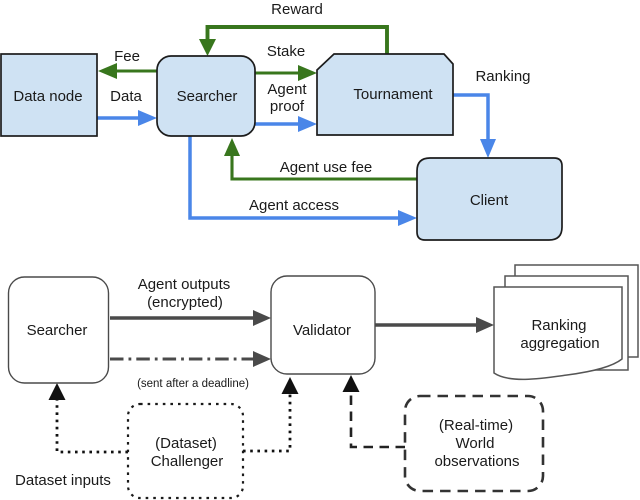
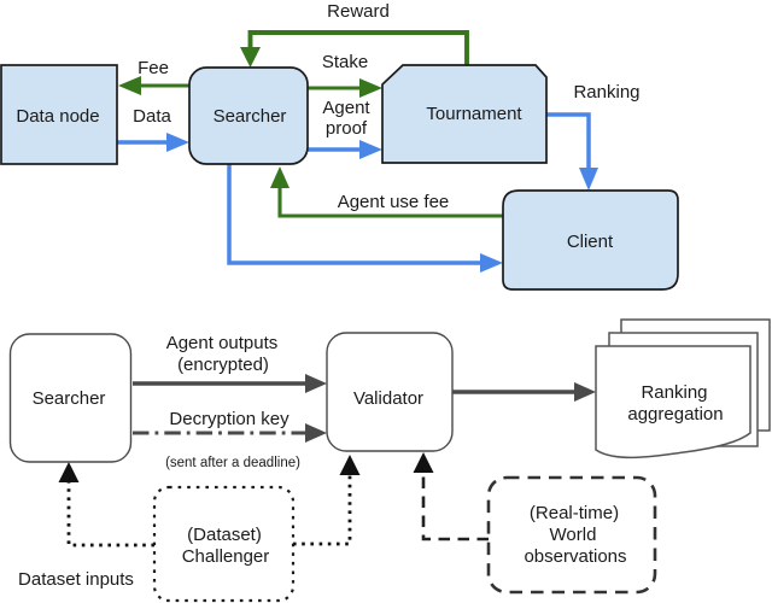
  Data node
  Searcher
  Tournament
  Client
  Reward
  Fee
  Data
  Stake
  Agent
  proof
  Ranking
  Agent use fee
- Agent access
  Searcher
  Validator
  Ranking
  aggregation
  (Dataset)
  Challenger
  (Real-time)
  World
  observations
  Agent outputs
  (encrypted)
+ Decryption key
  (sent after a deadline)
  Dataset inputs
